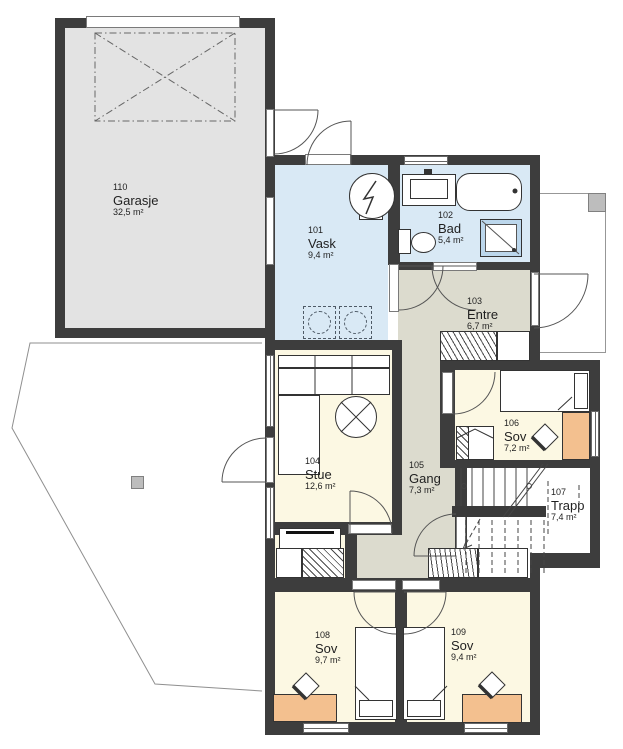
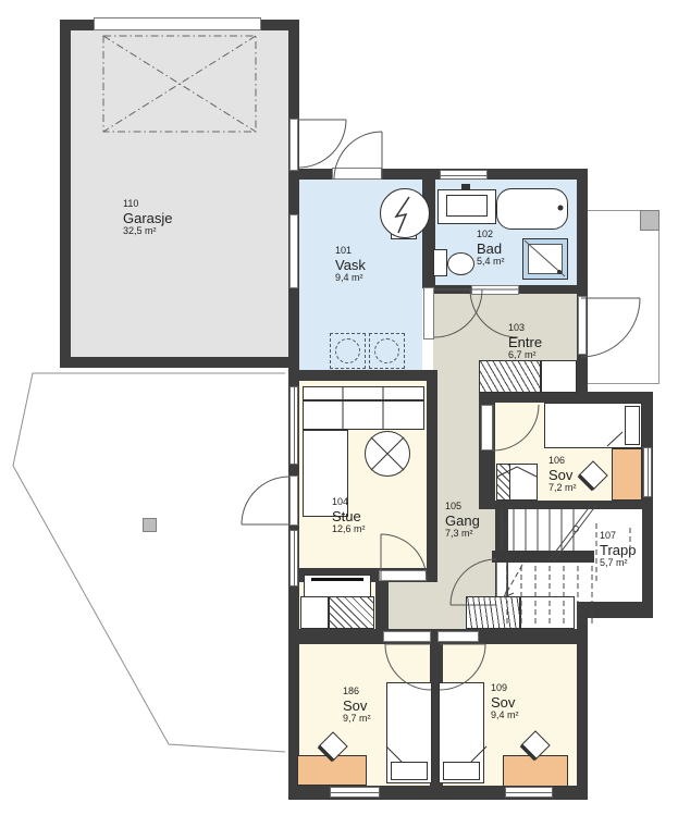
  110
  Garasje
  32,5 m²
  101
  Vask
  9,4 m²
  102
  Bad
  5,4 m²
  103
  Entre
  6,7 m²
  104
  Stue
  12,6 m²
  105
  Gang
  7,3 m²
  106
  Sov
  7,2 m²
  107
  Trapp
- 7,4 m²
+ 5,7 m²
- 108
+ 186
  Sov
  9,7 m²
  109
  Sov
  9,4 m²
